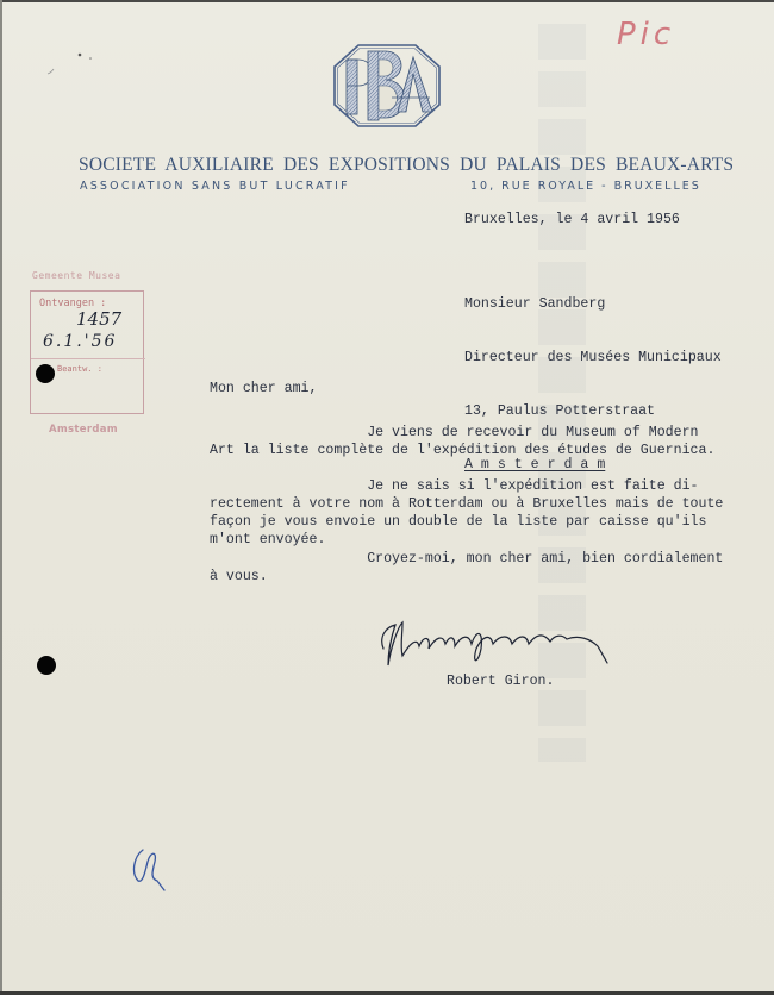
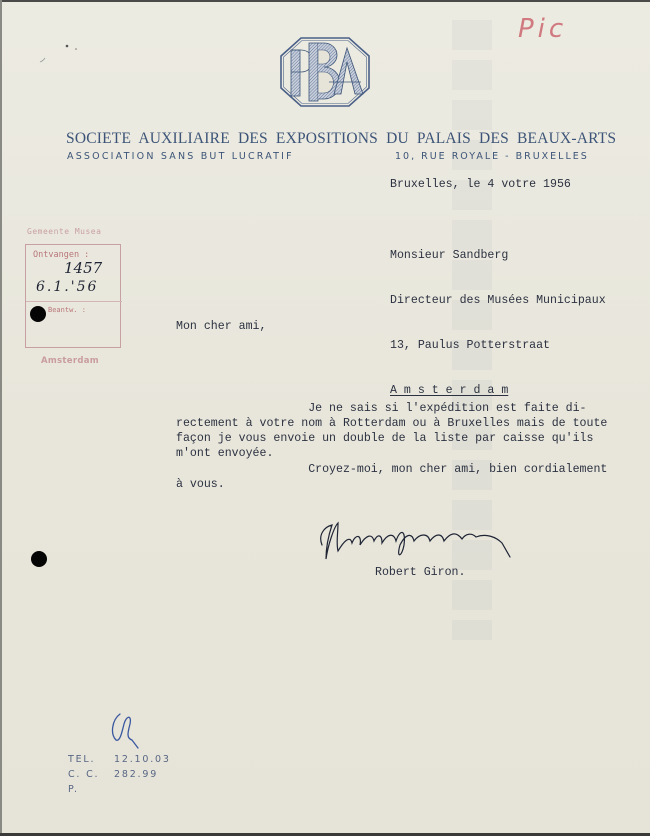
  Pic
  SOCIETE AUXILIAIRE DES EXPOSITIONS DU PALAIS DES BEAUX-ARTS
  ASSOCIATION SANS BUT LUCRATIF
  10, RUE ROYALE - BRUXELLES
- Bruxelles, le 4 avril 1956
+ Bruxelles, le 4 votre 1956
  Monsieur Sandberg
  Directeur des Musées Municipaux
  13, Paulus Potterstraat
  A m s t e r d a m
  Gemeente Musea
  Ontvangen :
  1457
  6.1.'56
  Beantw. :
  Amsterdam
  Mon cher ami,
- Je viens de recevoir du Museum of Modern
- Art la liste complète de l'expédition des études de Guernica.
  Je ne sais si l'expédition est faite di-
  rectement à votre nom à Rotterdam ou à Bruxelles mais de toute
  façon je vous envoie un double de la liste par caisse qu'ils
  m'ont envoyée.
  Croyez-moi, mon cher ami, bien cordialement
  à vous.
  Robert Giron.
+ TEL.
+ 12.10.03
+ C. C. P.
+ 282.99
